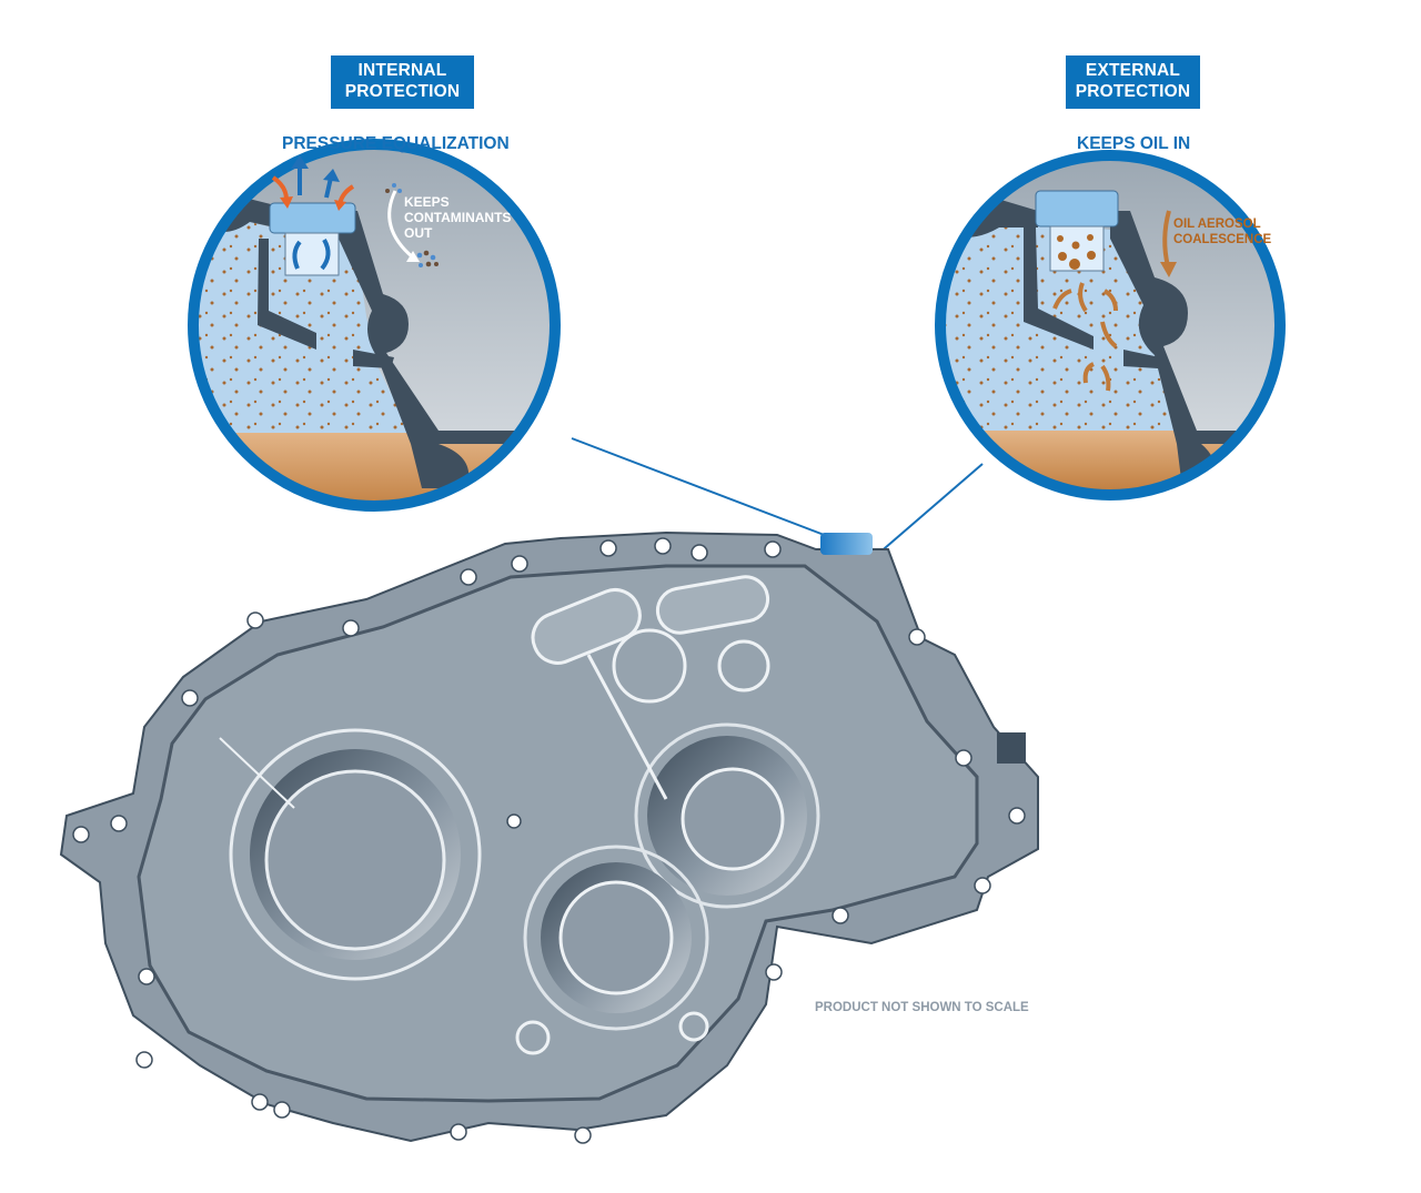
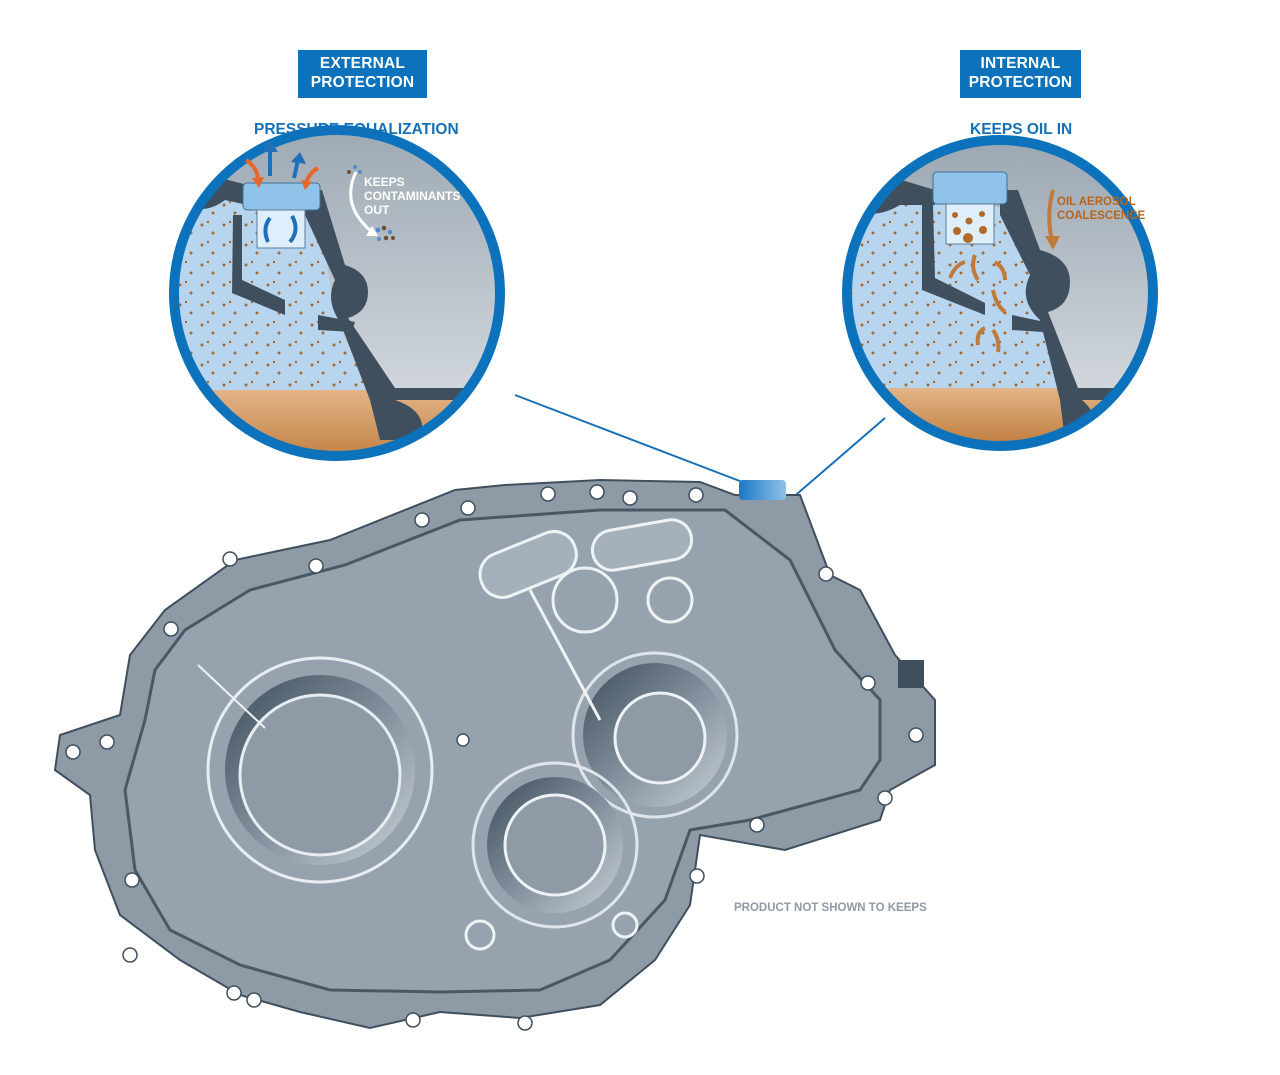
- INTERNAL
+ EXTERNAL
  PROTECTION
  PRESSURE EQUALIZATION
  KEEPS
  CONTAMINANTS
  OUT
- EXTERNAL
+ INTERNAL
  PROTECTION
  KEEPS OIL IN
  OIL AEROSOL
  COALESCENCE
- PRODUCT NOT SHOWN TO SCALE
+ PRODUCT NOT SHOWN TO KEEPS
